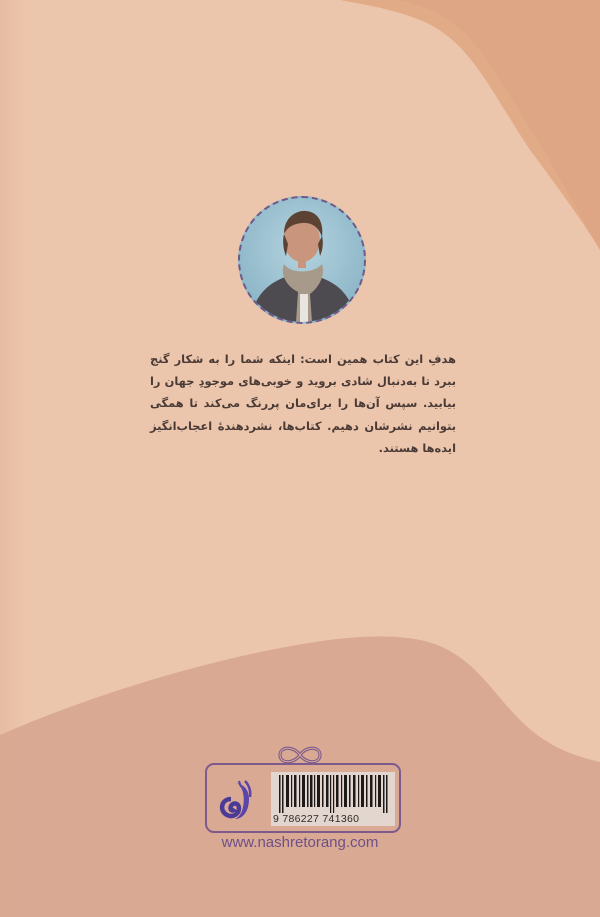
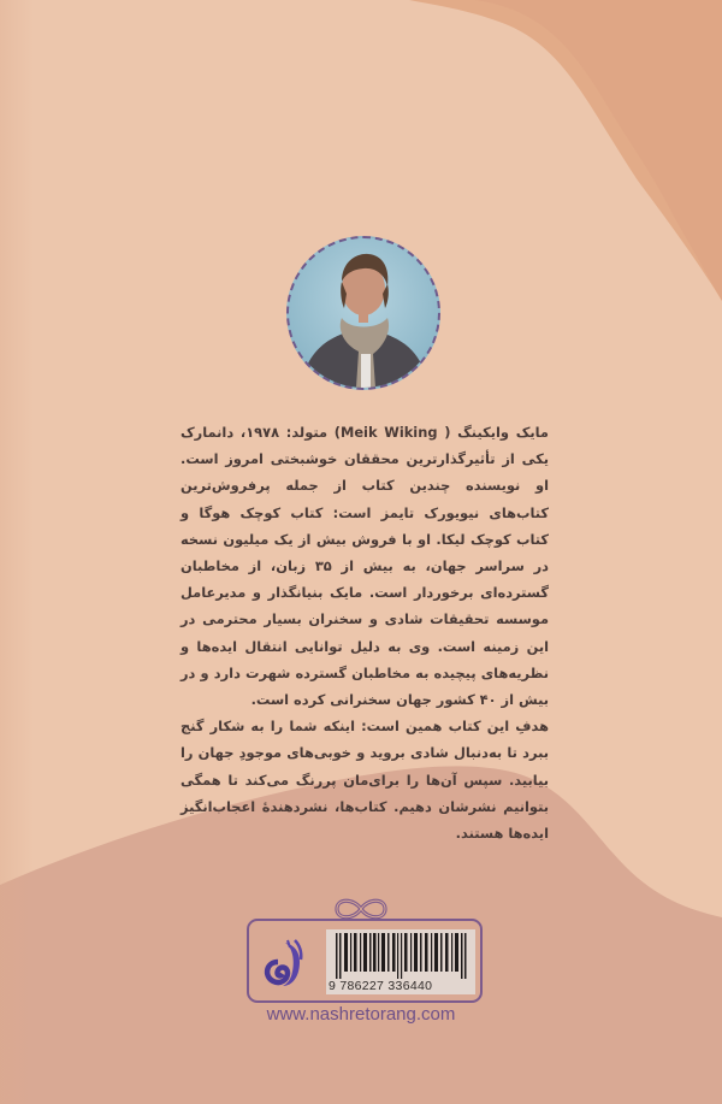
+ مایک وایکینگ ( Meik Wiking) متولد: ۱۹۷۸، دانمارک یکی از تأثیرگذارترین محققان خوشبختی امروز است. او نویسنده چندین کتاب از جمله پرفروش‌ترین کتاب‌های نیویورک تایمز است: کتاب کوچک هوگا و کتاب کوچک لیکا. او با فروش بیش از یک میلیون نسخه در سراسر جهان، به بیش از ۳۵ زبان، از مخاطبان گسترده‌ای برخوردار است. مایک بنیانگذار و مدیرعامل موسسه تحقیقات شادی و سخنران بسیار محترمی در این زمینه است. وی به دلیل توانایی انتقال ایده‌ها و نظریه‌های پیچیده به مخاطبان گسترده شهرت دارد و در بیش از ۴۰ کشور جهان سخنرانی کرده است.
  هدفِ این کتاب همین است: اینکه شما را به شکار گنج ببرد تا به‌دنبال شادی بروید و خوبی‌های موجودِ جهان را بیابید. سپس آن‌ها را برای‌مان پررنگ می‌کند تا همگی بتوانیم نشرشان دهیم. کتاب‌ها، نشردهندهٔ اعجاب‌انگیز ایده‌ها هستند.
- 9 786227 741360
+ 9 786227 336440
  www.nashretorang.com
